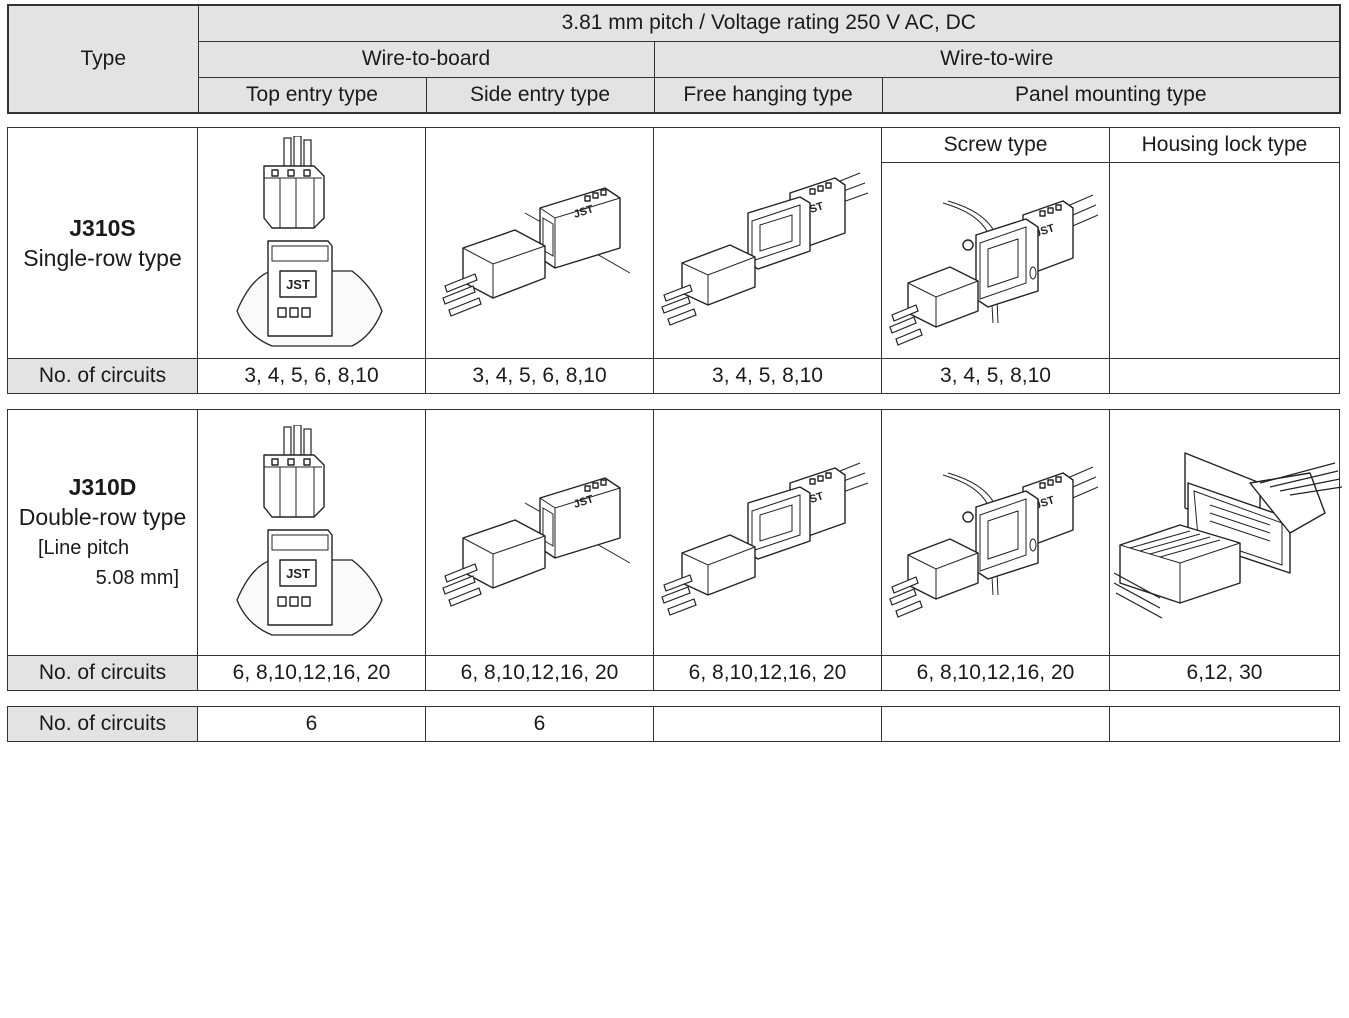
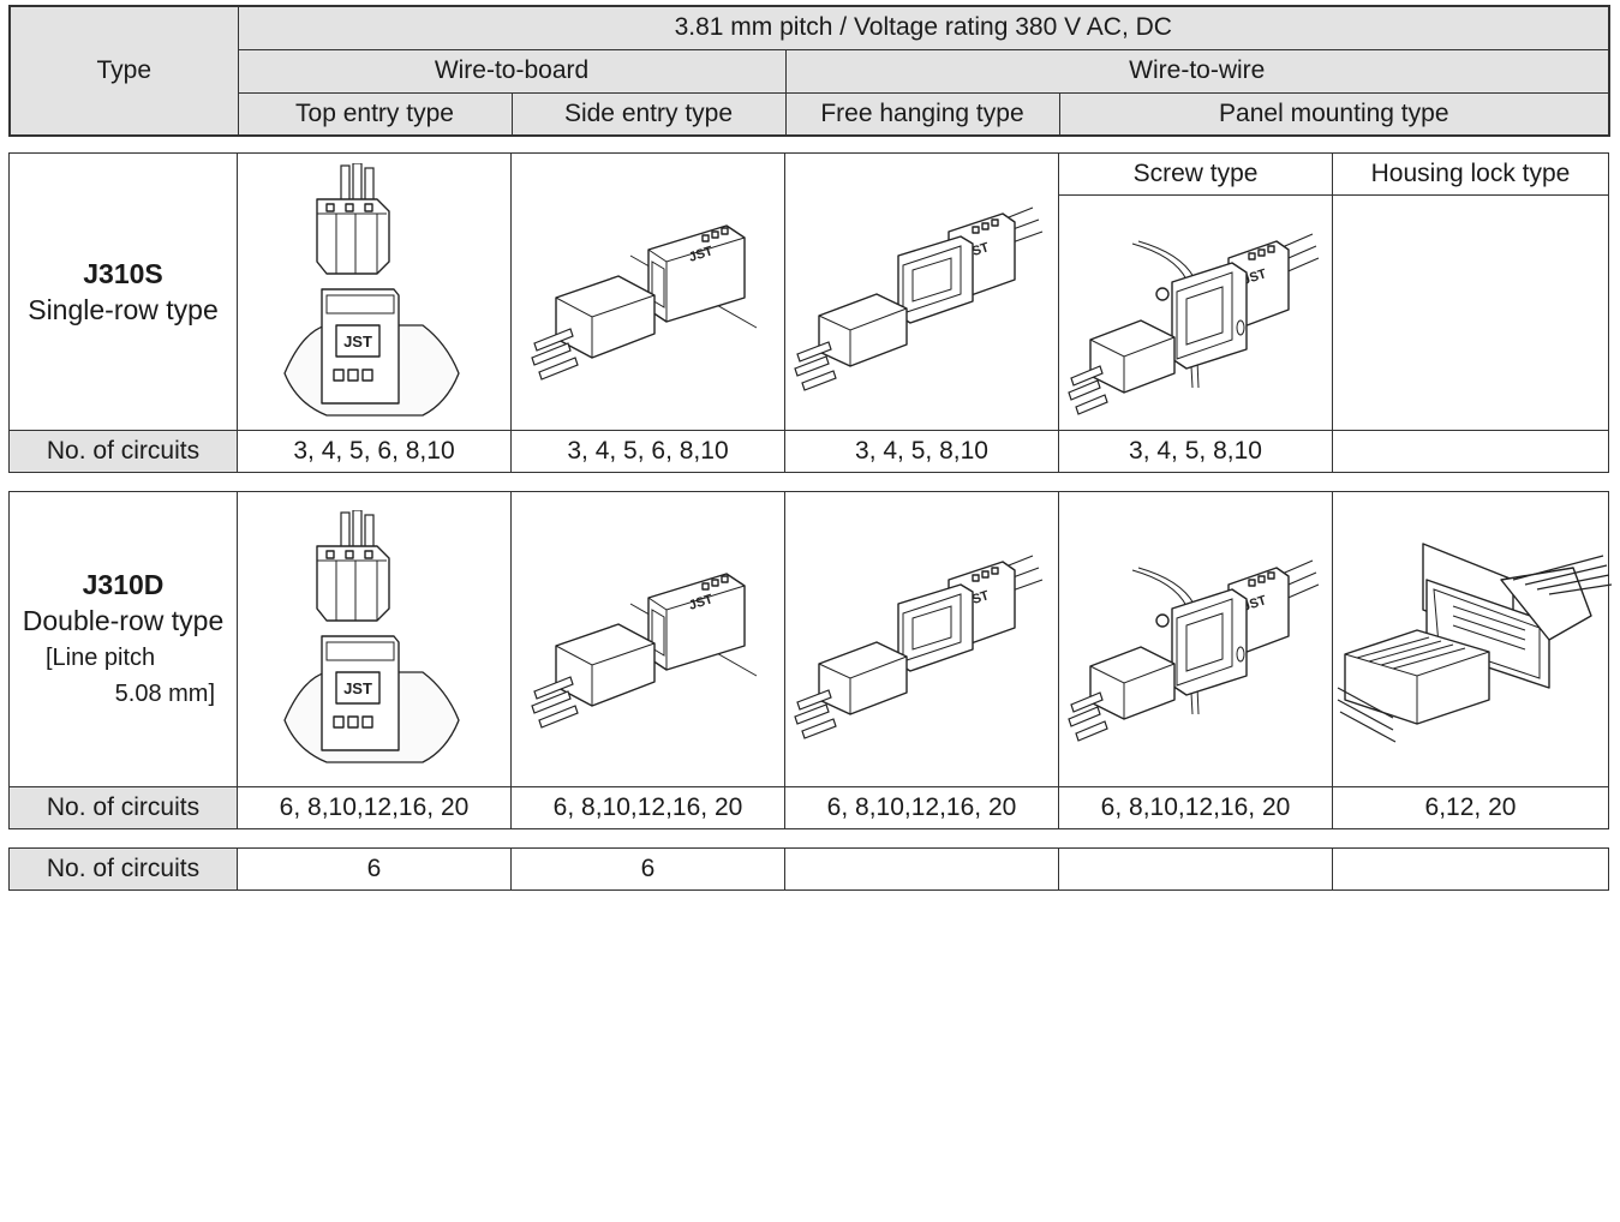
- Type	3.81 mm pitch / Voltage rating 250 V AC, DC
+ Type	3.81 mm pitch / Voltage rating 380 V AC, DC
  Wire-to-board	Wire-to-wire
  Top entry type	Side entry type	Free hanging type	Panel mounting type
  J310S Single-row type				Screw type	Housing lock type
  No. of circuits	3, 4, 5, 6, 8,10	3, 4, 5, 6, 8,10	3, 4, 5, 8,10	3, 4, 5, 8,10
  J310D Double-row type [Line pitch 5.08 mm]
- No. of circuits	6, 8,10,12,16, 20	6, 8,10,12,16, 20	6, 8,10,12,16, 20	6, 8,10,12,16, 20	6,12, 30
+ No. of circuits	6, 8,10,12,16, 20	6, 8,10,12,16, 20	6, 8,10,12,16, 20	6, 8,10,12,16, 20	6,12, 20
  No. of circuits	6	6
